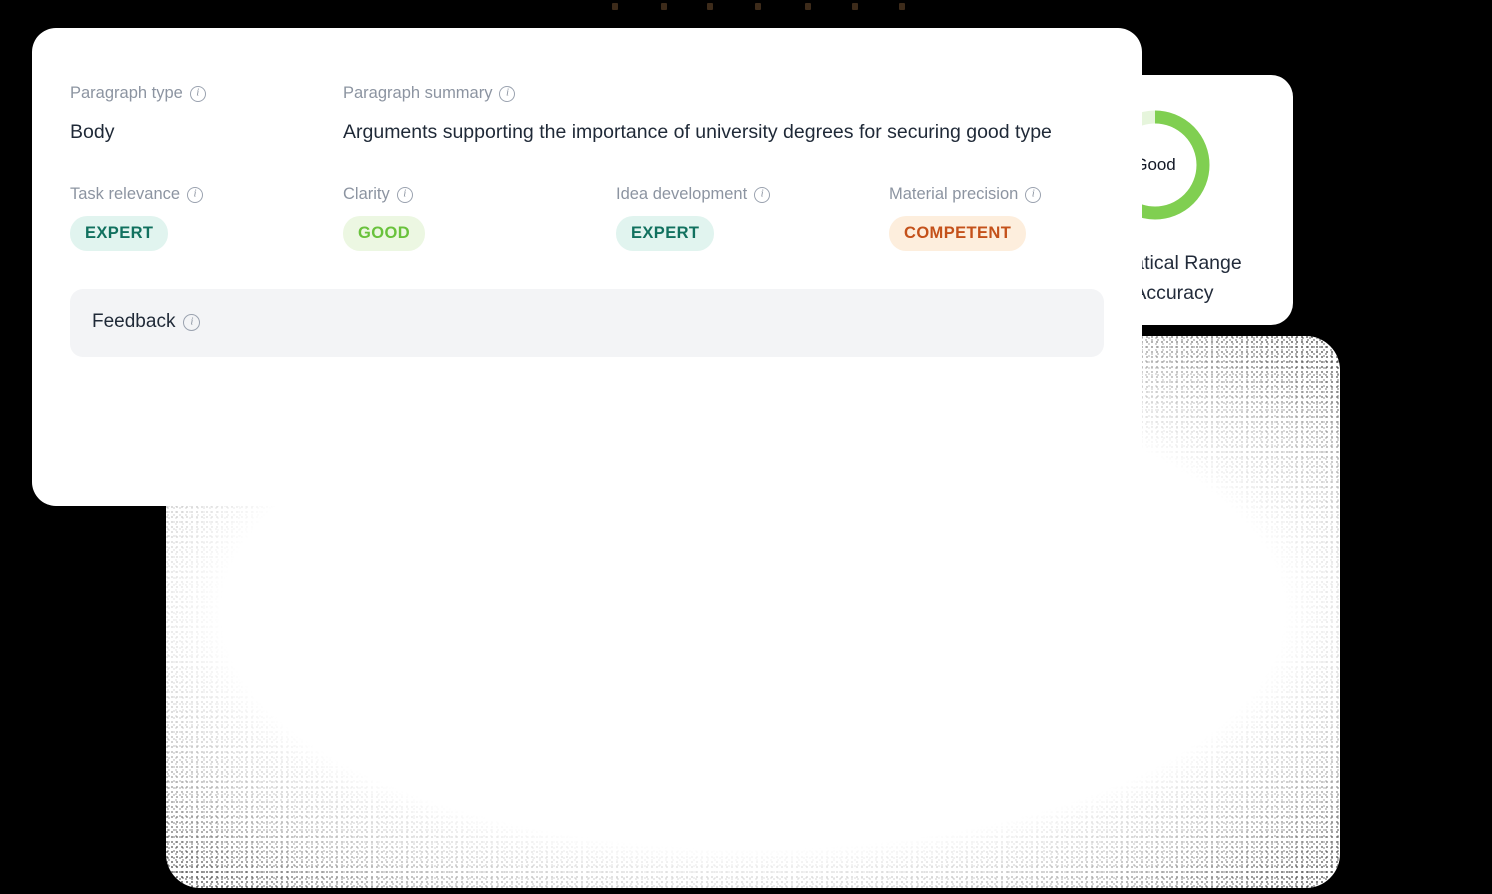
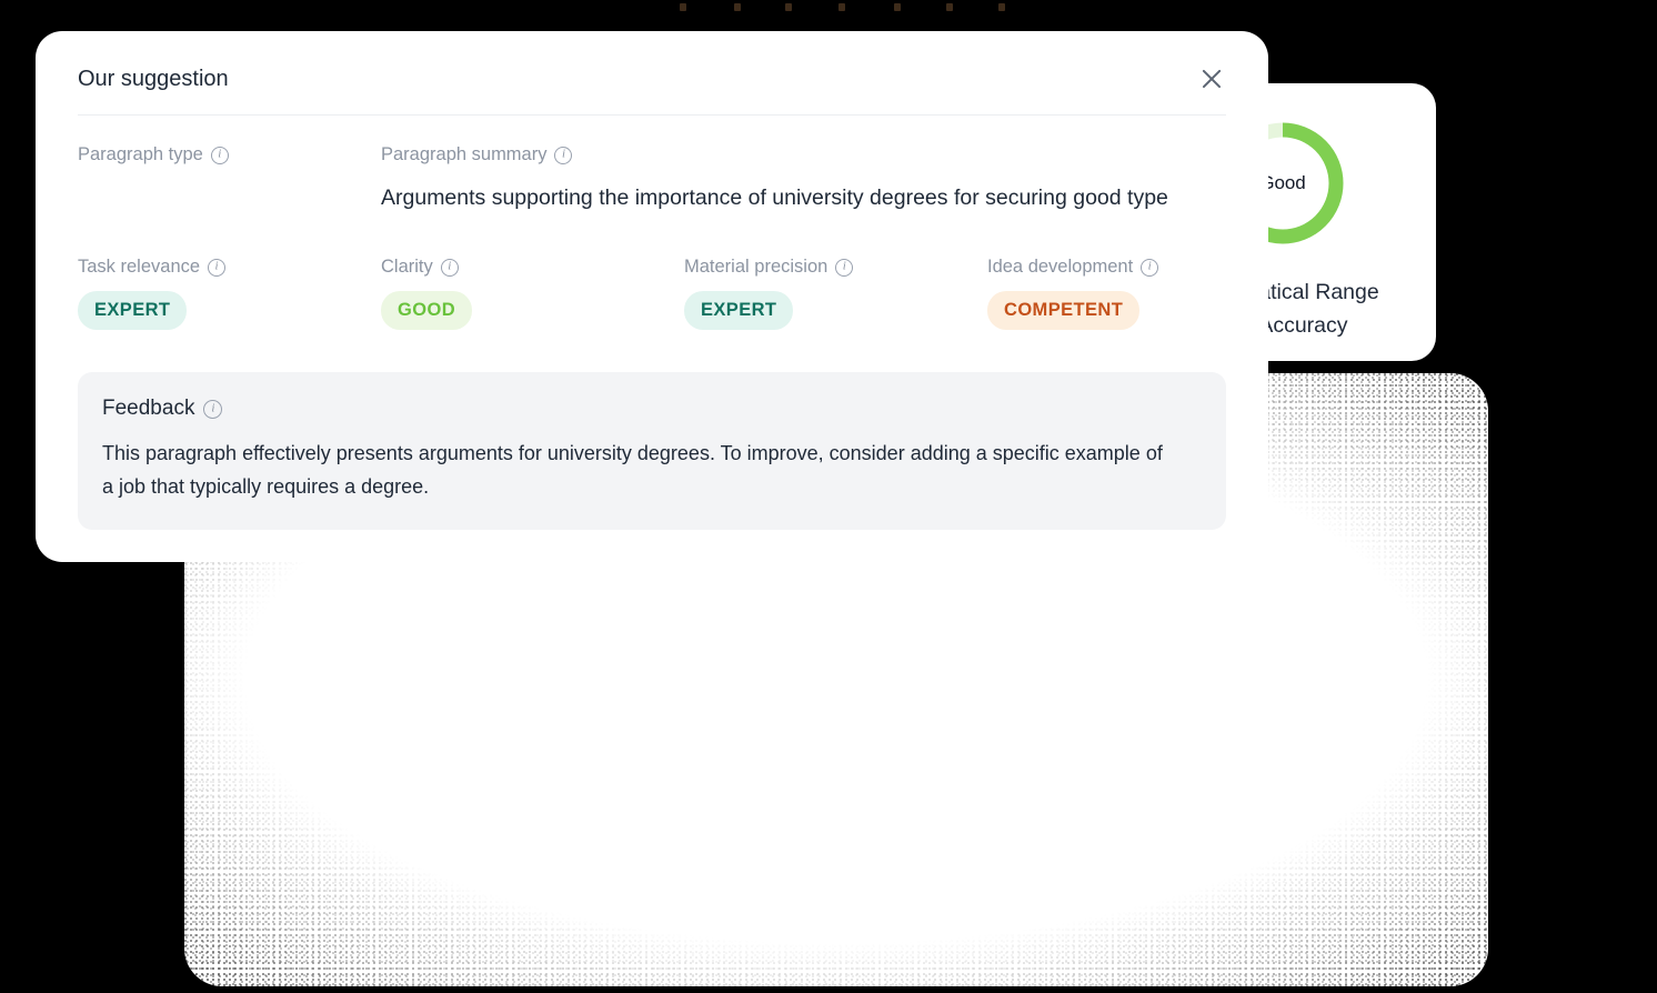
  ood
+ Our suggestion
  Paragraph type
  i
- Body
  Paragraph summary
  i
  Arguments supporting the importance of university degrees for securing good type
  Task relevance
  i
  EXPERT
  Clarity
  i
  GOOD
- Idea development
+ Material precision
  i
  EXPERT
- Material precision
+ Idea development
  i
  COMPETENT
  Feedback
  i
+ This paragraph effectively presents arguments for university degrees. To improve, consider adding a specific example of a job that typically requires a degree.
